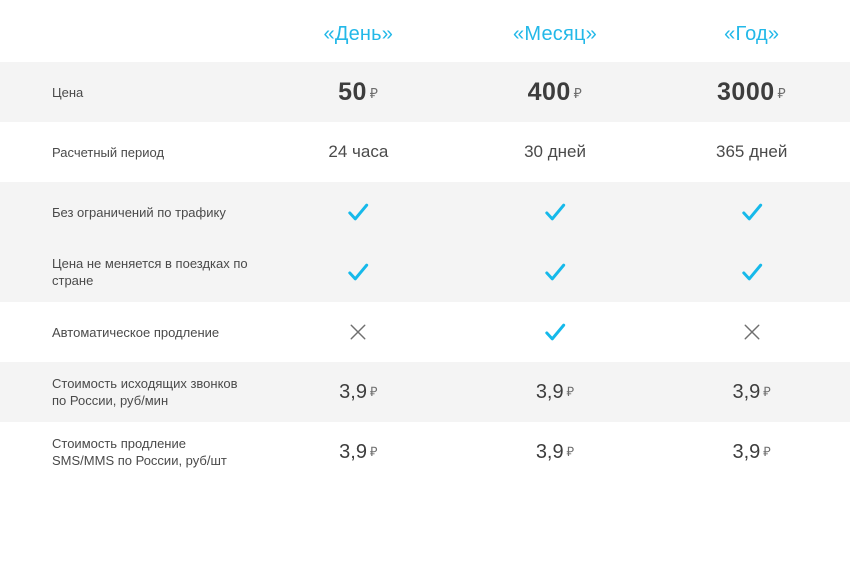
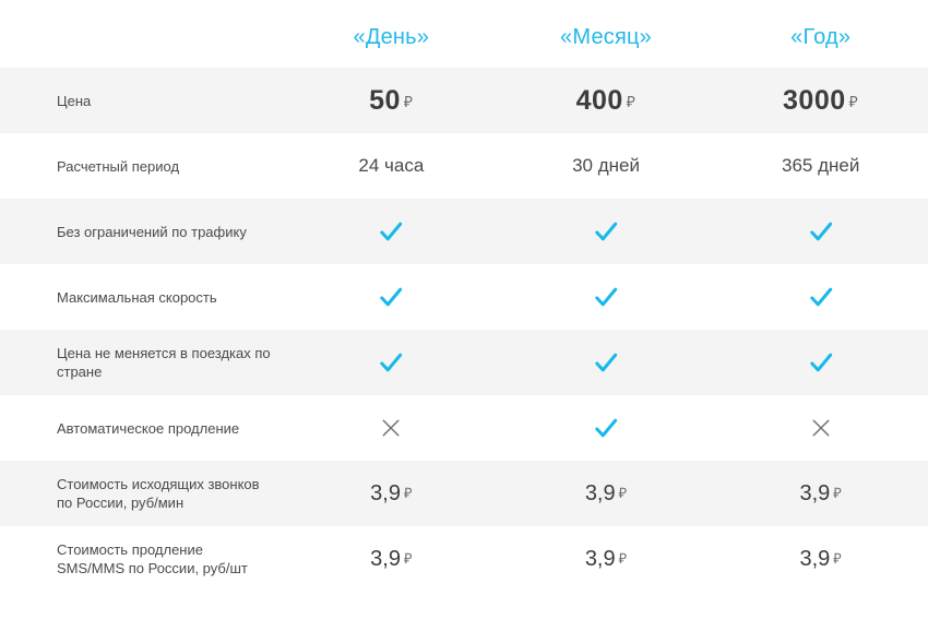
  «День»
  «Месяц»
  «Год»
  Цена
  50 ₽
  400 ₽
  3000 ₽
  Расчетный период
  24 часа
  30 дней
  365 дней
  Без ограничений по трафику
+ Максимальная скорость
  Цена не меняется в поездках по стране
  Автоматическое продление
  Стоимость исходящих звонков по России, руб/мин
  3,9 ₽
  3,9 ₽
  3,9 ₽
  Стоимость продление SMS/MMS по России, руб/шт
  3,9 ₽
  3,9 ₽
  3,9 ₽
